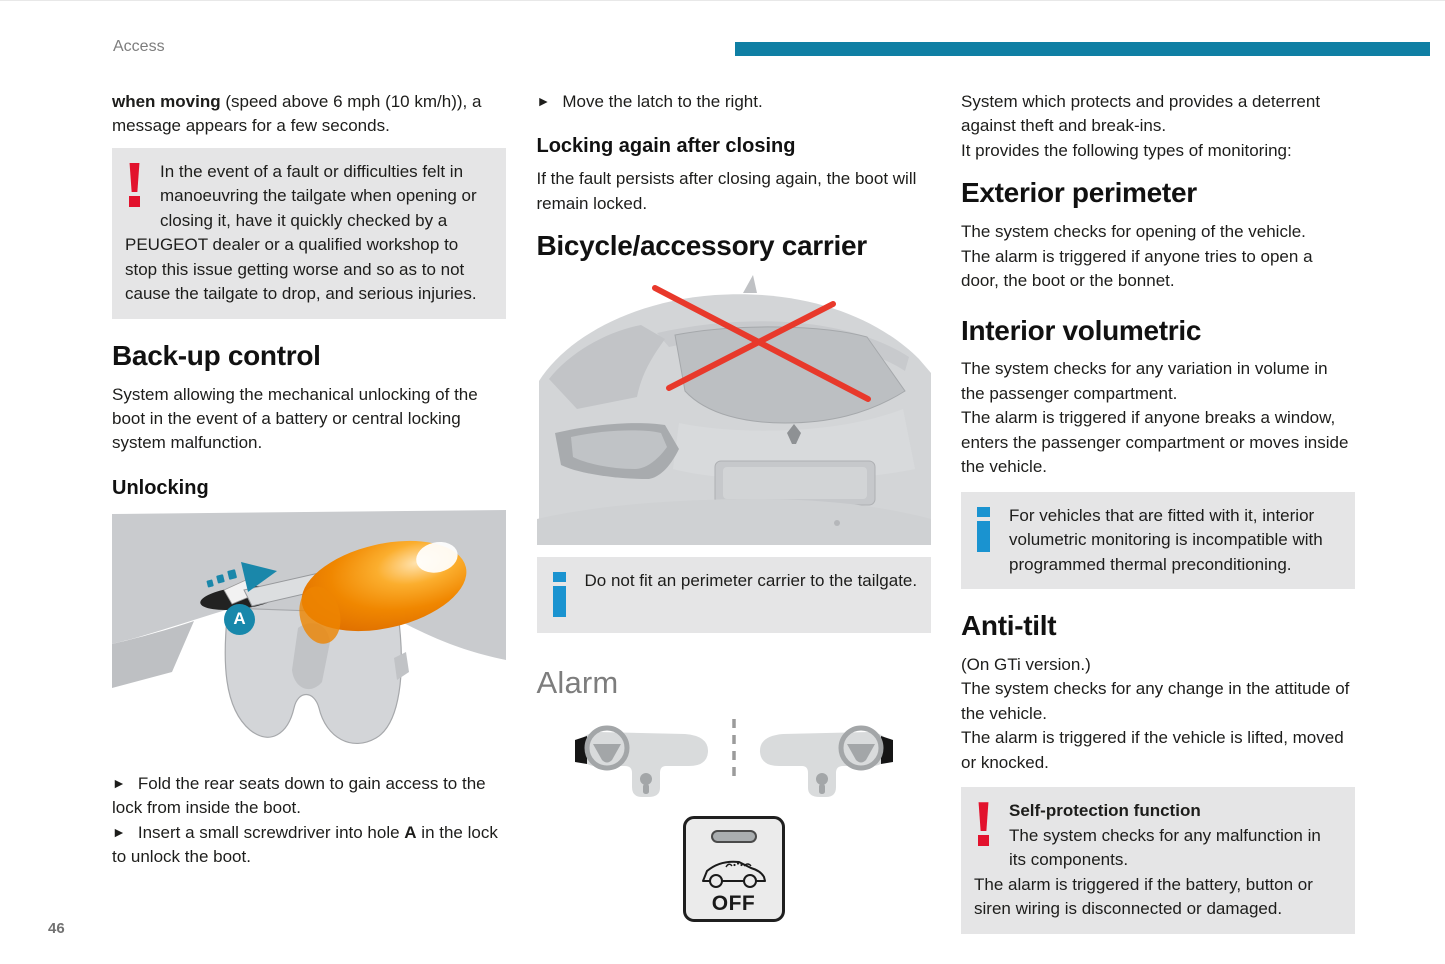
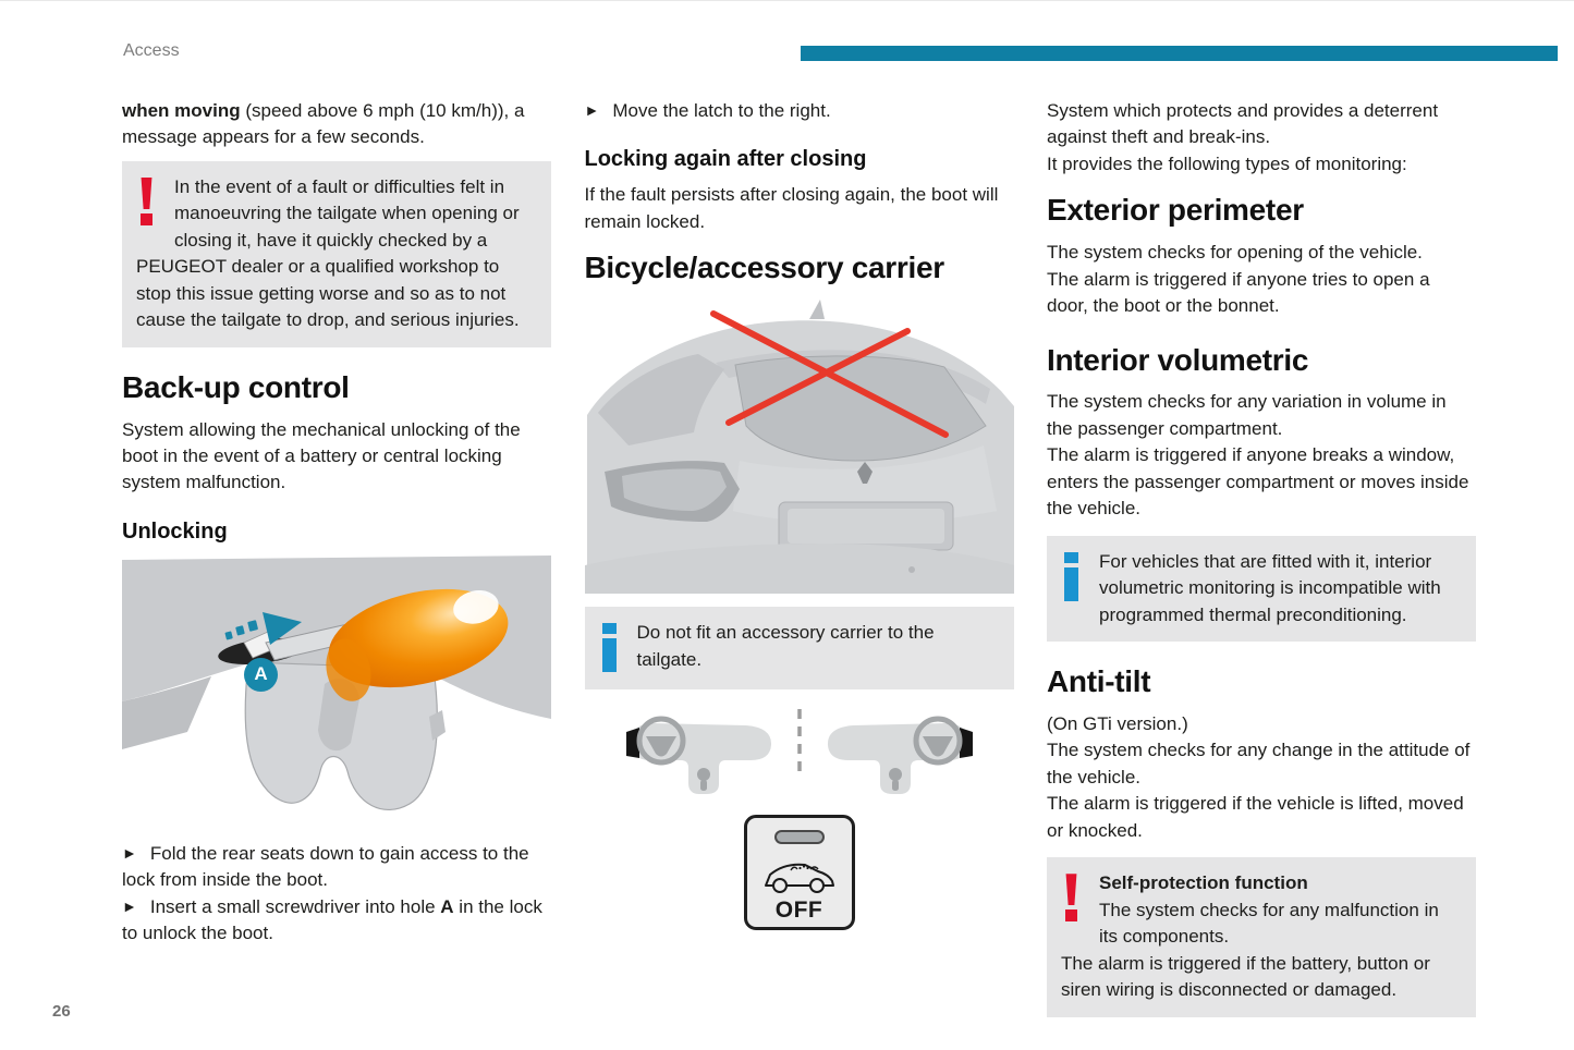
  Access
  when moving (speed above 6 mph (10 km/h)), a message appears for a few seconds.
  In the event of a fault or difficulties felt in manoeuvring the tailgate when opening or closing it, have it quickly checked by a PEUGEOT dealer or a qualified workshop to stop this issue getting worse and so as to not cause the tailgate to drop, and serious injuries.
  Back-up control
  System allowing the mechanical unlocking of the boot in the event of a battery or central locking system malfunction.
  Unlocking
  A
  ► Fold the rear seats down to gain access to the lock from inside the boot.
  ► Insert a small screwdriver into hole A in the lock to unlock the boot.
  ► Move the latch to the right.
  Locking again after closing
  If the fault persists after closing again, the boot will remain locked.
  Bicycle/accessory carrier
- Do not fit an perimeter carrier to the tailgate.
+ Do not fit an accessory carrier to the tailgate.
- Alarm
  OFF
  System which protects and provides a deterrent against theft and break-ins.
  It provides the following types of monitoring:
  Exterior perimeter
  The system checks for opening of the vehicle.
  The alarm is triggered if anyone tries to open a door, the boot or the bonnet.
  Interior volumetric
  The system checks for any variation in volume in the passenger compartment.
  The alarm is triggered if anyone breaks a window, enters the passenger compartment or moves inside the vehicle.
  For vehicles that are fitted with it, interior volumetric monitoring is incompatible with programmed thermal preconditioning.
  Anti-tilt
  (On GTi version.)
  The system checks for any change in the attitude of the vehicle.
  The alarm is triggered if the vehicle is lifted, moved or knocked.
  Self-protection function
  The system checks for any malfunction in its components.
  The alarm is triggered if the battery, button or siren wiring is disconnected or damaged.
- 46
+ 26
